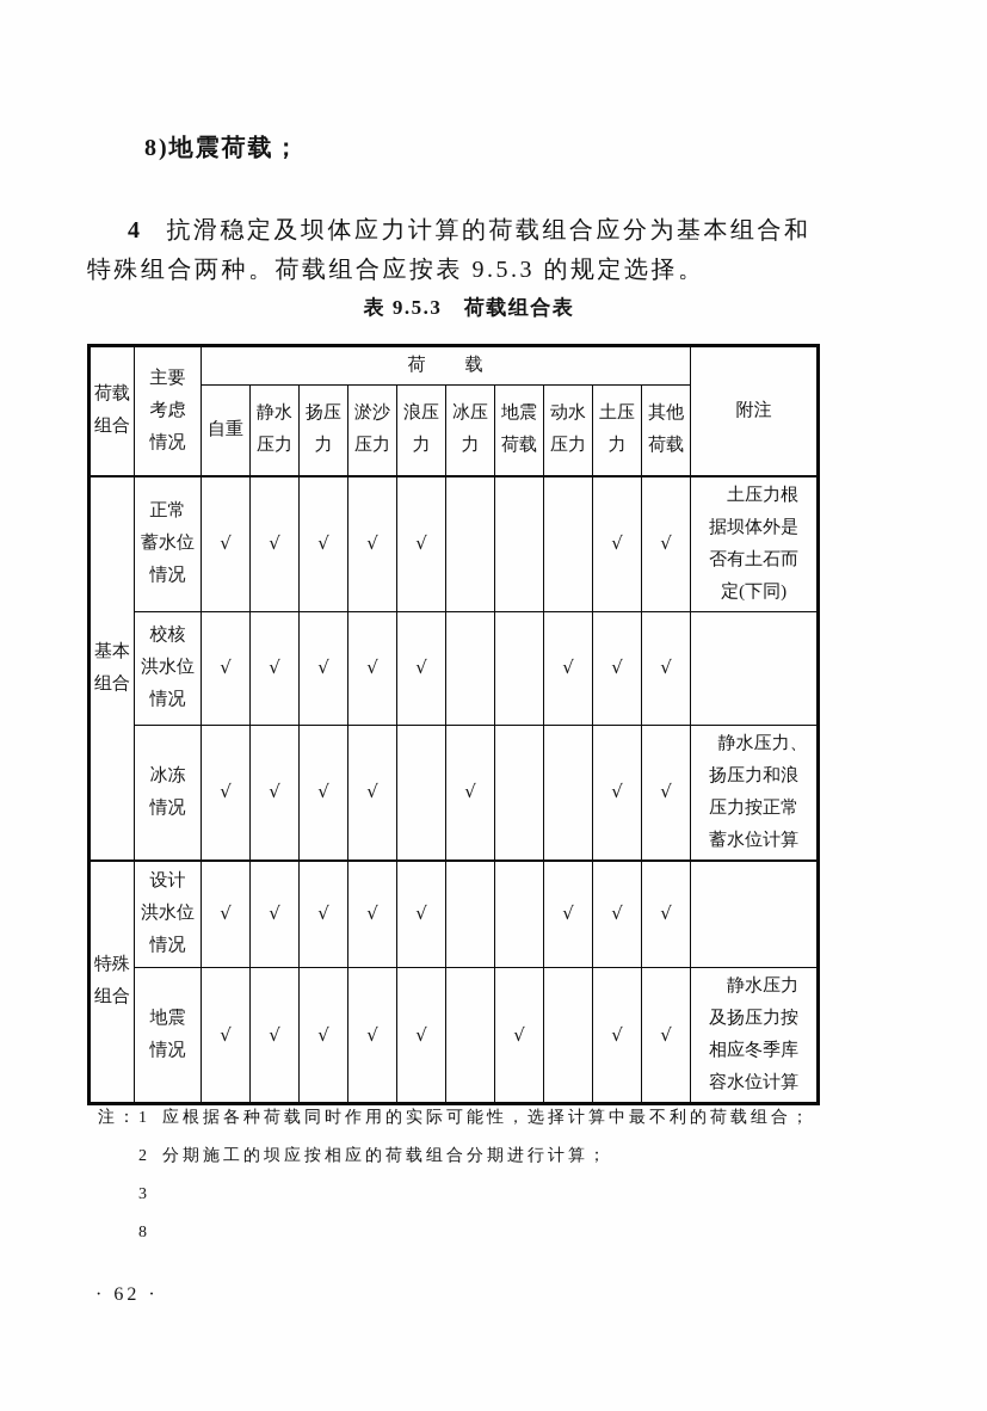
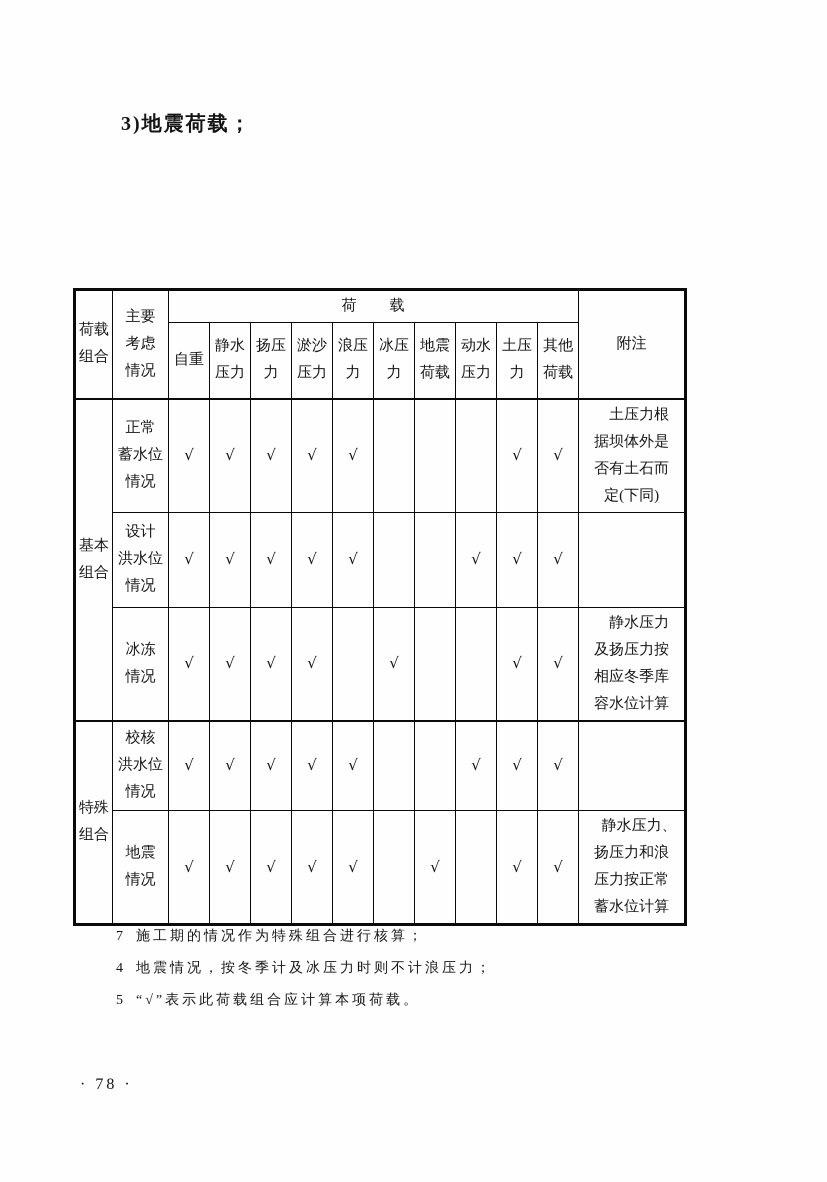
- 8)地震荷载；
+ 3)地震荷载；
- 4 抗滑稳定及坝体应力计算的荷载组合应分为基本组合和
- 特殊组合两种。荷载组合应按表 9.5.3 的规定选择。
- 表 9.5.3 荷载组合表
  荷载 组合	主要 考虑 情况	荷 载	附注
  自重	静水 压力	扬压 力	淤沙 压力	浪压 力	冰压 力	地震 荷载	动水 压力	土压 力	其他 荷载
  基本 组合	正常 蓄水位 情况	√	√	√	√	√				√	√	土压力根 据坝体外是 否有土石而 定(下同)
- 校核 洪水位 情况	√	√	√	√	√			√	√	√
+ 设计 洪水位 情况	√	√	√	√	√			√	√	√
- 冰冻 情况	√	√	√	√		√			√	√	静水压力、 扬压力和浪 压力按正常 蓄水位计算
+ 冰冻 情况	√	√	√	√		√			√	√	静水压力 及扬压力按 相应冬季库 容水位计算
- 特殊 组合	设计 洪水位 情况	√	√	√	√	√			√	√	√
+ 特殊 组合	校核 洪水位 情况	√	√	√	√	√			√	√	√
- 地震 情况	√	√	√	√	√		√		√	√	静水压力 及扬压力按 相应冬季库 容水位计算
+ 地震 情况	√	√	√	√	√		√		√	√	静水压力、 扬压力和浪 压力按正常 蓄水位计算
- 注：1
- 应根据各种荷载同时作用的实际可能性，选择计算中最不利的荷载组合；
- 2
- 分期施工的坝应按相应的荷载组合分期进行计算；
- 3
+ 7
+ 施工期的情况作为特殊组合进行核算；
+ 4
+ 地震情况，按冬季计及冰压力时则不计浪压力；
- 8
+ 5
+ “√”表示此荷载组合应计算本项荷载。
- · 62 ·
+ · 78 ·
